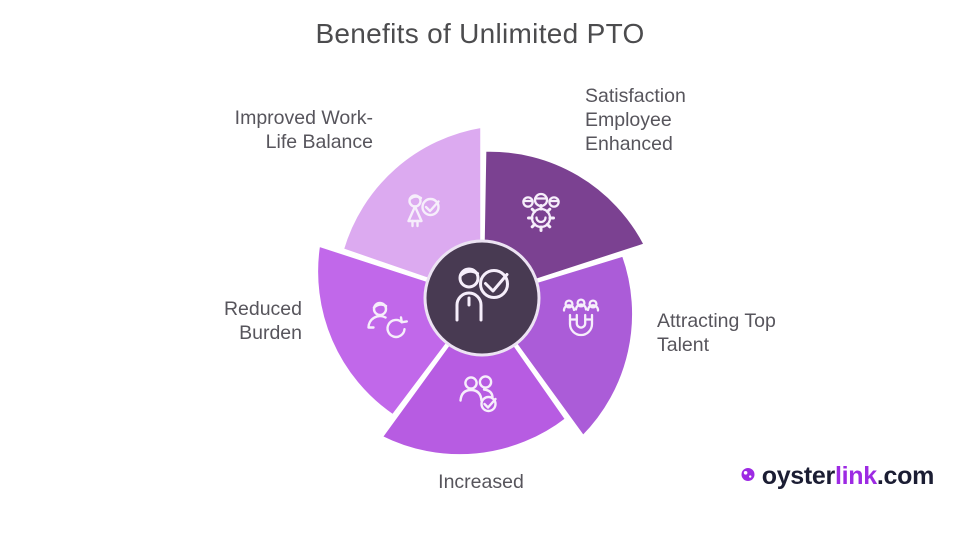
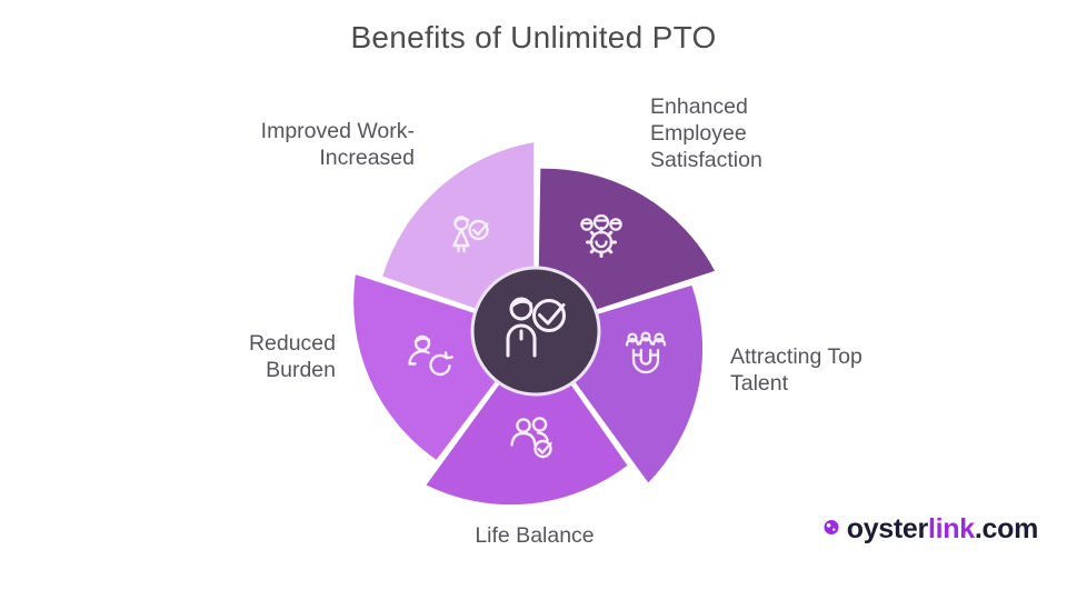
  Benefits of Unlimited PTO
  Improved Work-
- Life Balance
+ Increased
- Satisfaction
+ Enhanced
  Employee
- Enhanced
+ Satisfaction
  Attracting Top
  Talent
- Increased
+ Life Balance
  Reduced
  Burden
  oysterlink.com
